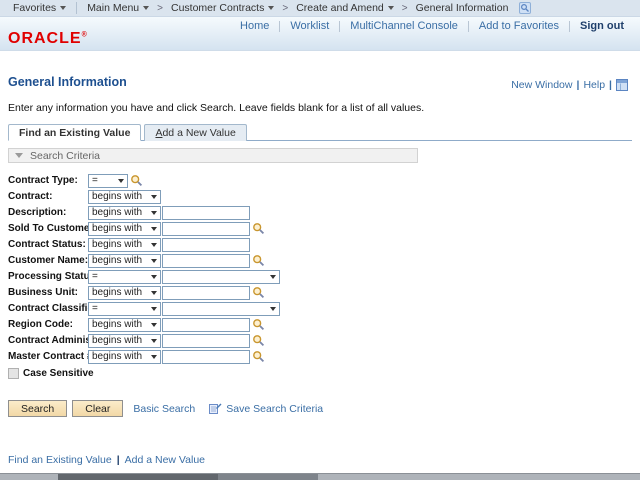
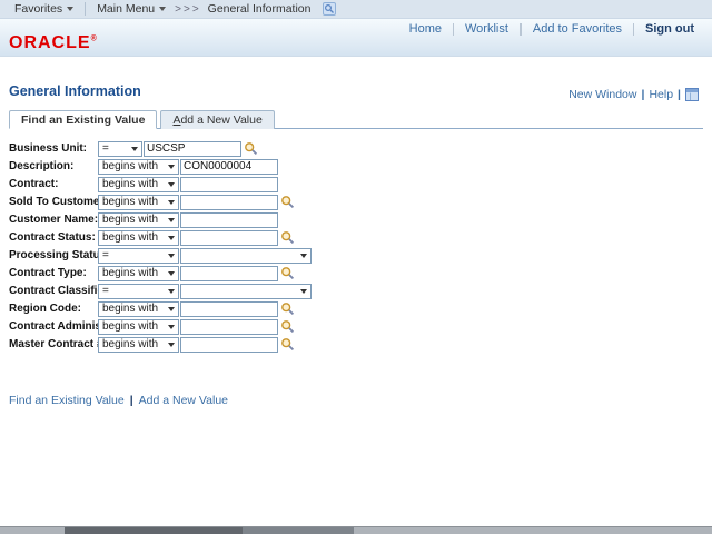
  Favorites
  Main Menu
  >
- Customer Contracts
  >
- Create and Amend
  >
  General Information
  Home
  Worklist
- MultiChannel Console
  Add to Favorites
  Sign out
  ORACLE
  New Window
  |
  Help
  |
  General Information
- Enter any information you have and click Search. Leave fields blank for a list of all values.
  Find an Existing Value
  Add a New Value
- Search Criteria
- Contract Type:
+ Business Unit:
  =
+ USCSP
- Contract:
+ Description:
  begins with
+ CON0000004
- Description:
+ Contract:
  begins with
  Sold To Custome
  begins with
- Contract Status:
+ Customer Name:
  begins with
- Customer Name:
+ Contract Status:
  begins with
  Processing Statu
  =
- Business Unit:
+ Contract Type:
  begins with
  =
  Region Code:
  begins with
  begins with
  Master Contract
  begins with
- Case Sensitive
- Search
- Clear
- Basic Search
- Save Search Criteria
  Find an Existing Value
  |
  Add a New Value
